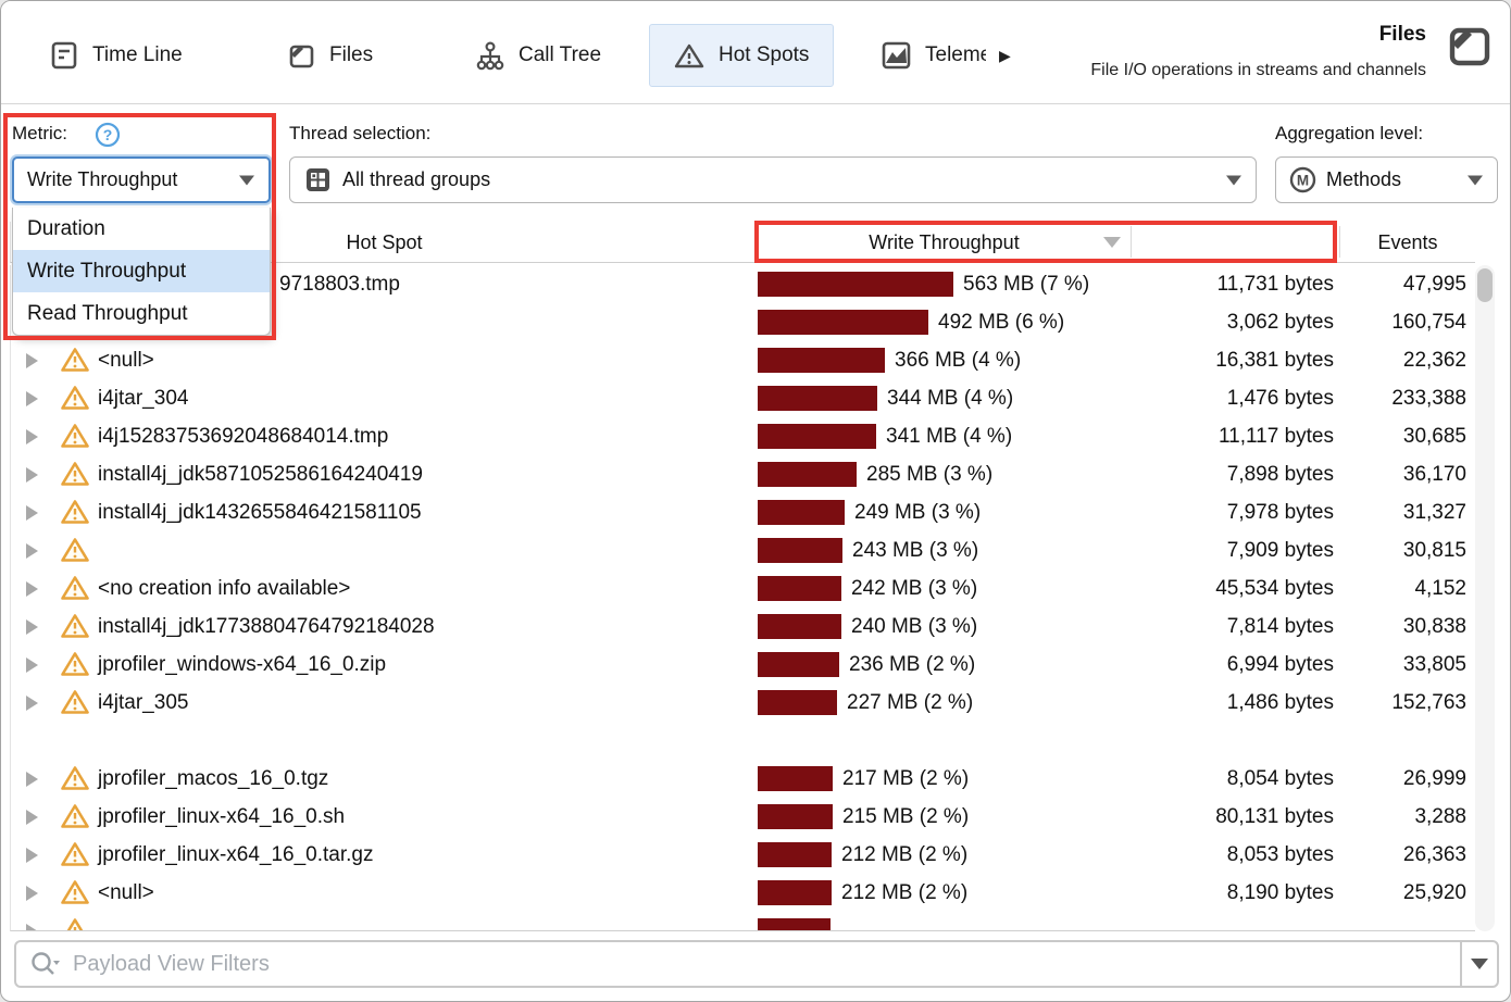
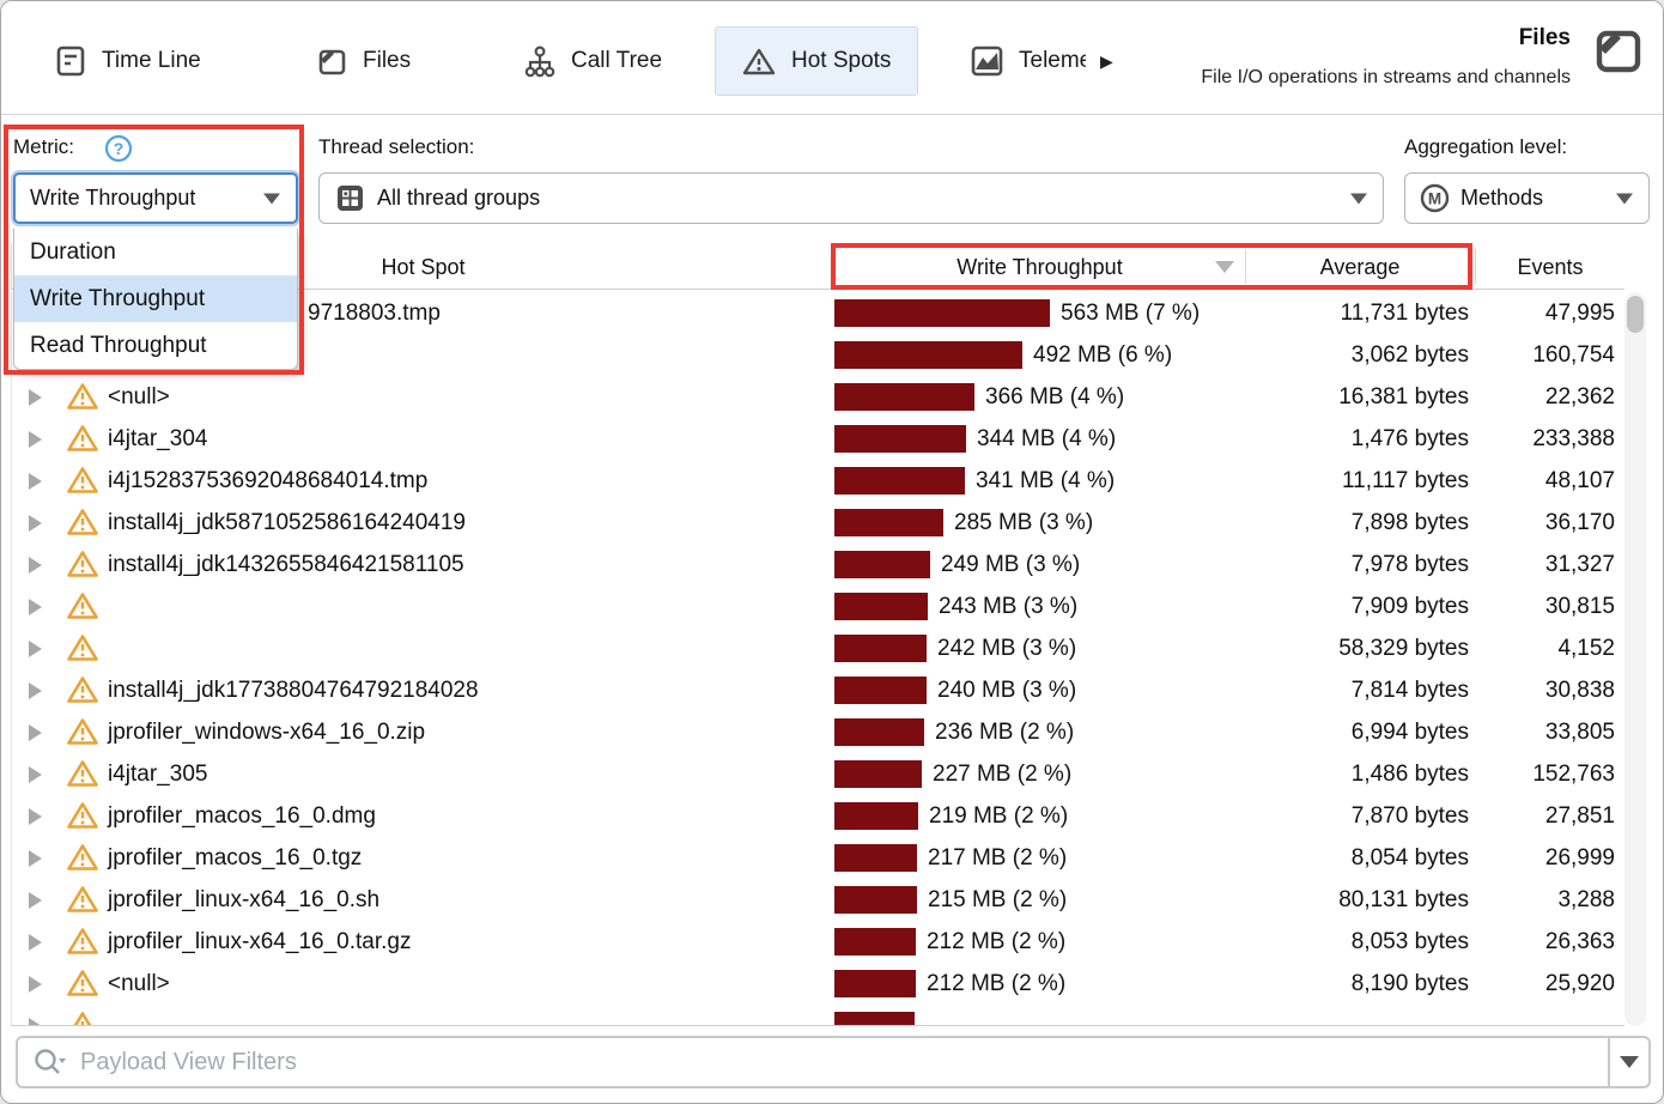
  Time Line
  Files
  Call Tree
  Hot Spots
  Teleme
  ▶
  Files
  File I/O operations in streams and channels
  Metric:
  ?
  Write Throughput
  Duration
  Write Throughput
  Read Throughput
  Thread selection:
  All thread groups
  Aggregation level:
  M
  Methods
  Hot Spot
  Write Throughput
+ Average
  Events
  9718803.tmp
  563 MB (7 %)
  11,731 bytes
  47,995
  492 MB (6 %)
  3,062 bytes
  160,754
  <null>
  366 MB (4 %)
  16,381 bytes
  22,362
  i4jtar_304
  344 MB (4 %)
  1,476 bytes
  233,388
  i4j15283753692048684014.tmp
  341 MB (4 %)
  11,117 bytes
- 30,685
+ 48,107
  install4j_jdk5871052586164240419
  285 MB (3 %)
  7,898 bytes
  36,170
  install4j_jdk1432655846421581105
  249 MB (3 %)
  7,978 bytes
  31,327
  243 MB (3 %)
  7,909 bytes
  30,815
- <no creation info available>
  242 MB (3 %)
- 45,534 bytes
+ 58,329 bytes
  4,152
  install4j_jdk17738804764792184028
  240 MB (3 %)
  7,814 bytes
  30,838
  jprofiler_windows-x64_16_0.zip
  236 MB (2 %)
  6,994 bytes
  33,805
  i4jtar_305
  227 MB (2 %)
  1,486 bytes
  152,763
+ jprofiler_macos_16_0.dmg
+ 219 MB (2 %)
+ 7,870 bytes
+ 27,851
  jprofiler_macos_16_0.tgz
  217 MB (2 %)
  8,054 bytes
  26,999
  jprofiler_linux-x64_16_0.sh
  215 MB (2 %)
  80,131 bytes
  3,288
  jprofiler_linux-x64_16_0.tar.gz
  212 MB (2 %)
  8,053 bytes
  26,363
  <null>
  212 MB (2 %)
  8,190 bytes
  25,920
  Payload View Filters
